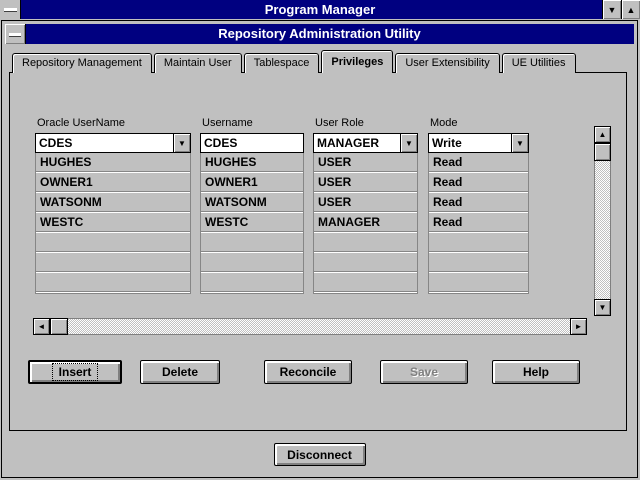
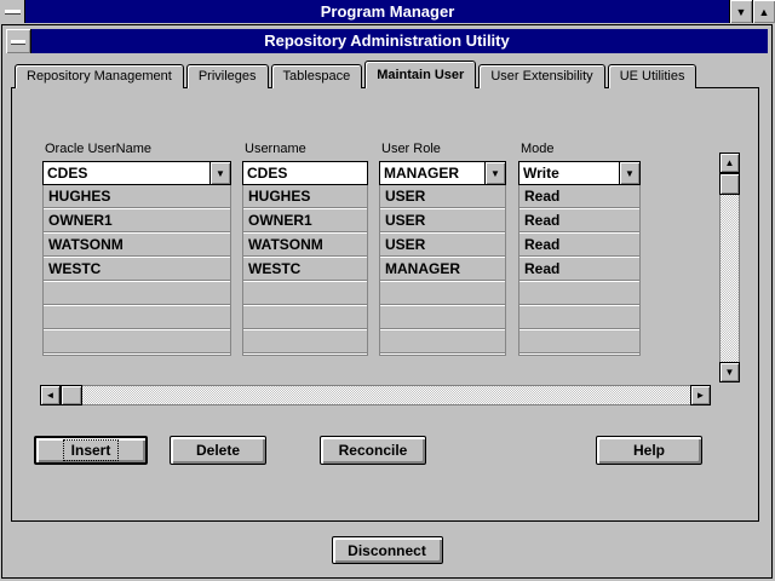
  Program Manager
  ▼
  ▲
  Repository Administration Utility
  Oracle UserName
  CDES
  ▼
  HUGHES
  OWNER1
  WATSONM
  WESTC
  Username
  CDES
  HUGHES
  OWNER1
  WATSONM
  WESTC
  User Role
  MANAGER
  ▼
  USER
  USER
  USER
  MANAGER
  Mode
  Write
  ▼
  Read
  Read
  Read
  Read
  ▲
  ▼
  ◄
  ►
  Insert
  Delete
  Reconcile
- Save
  Help
  Repository Management
- Maintain User
+ Privileges
  Tablespace
- Privileges
+ Maintain User
  User Extensibility
  UE Utilities
  Disconnect
